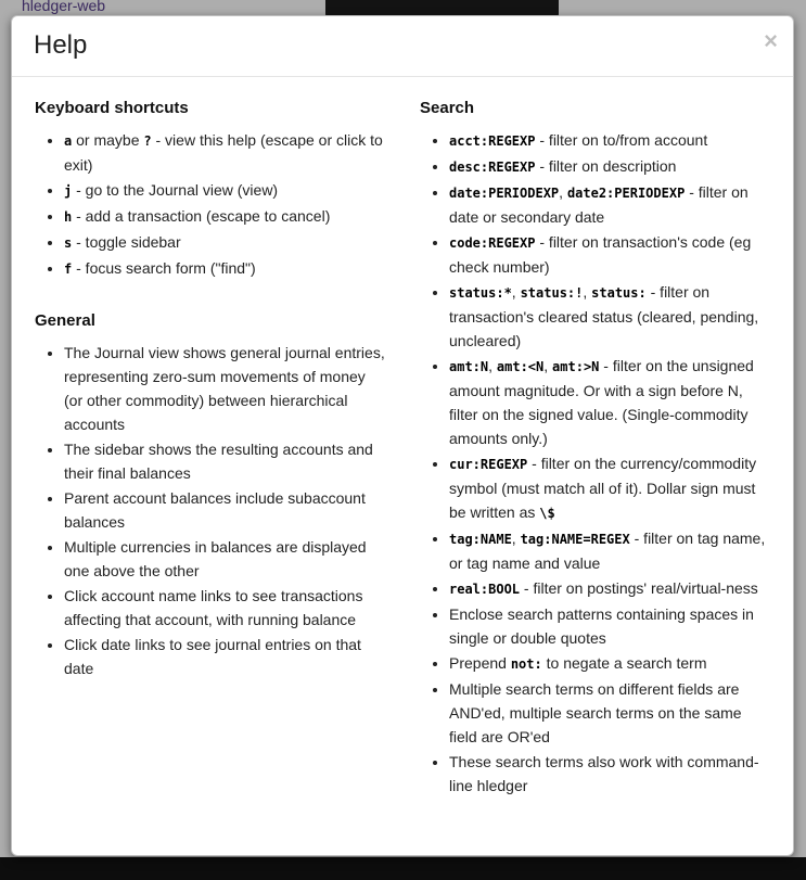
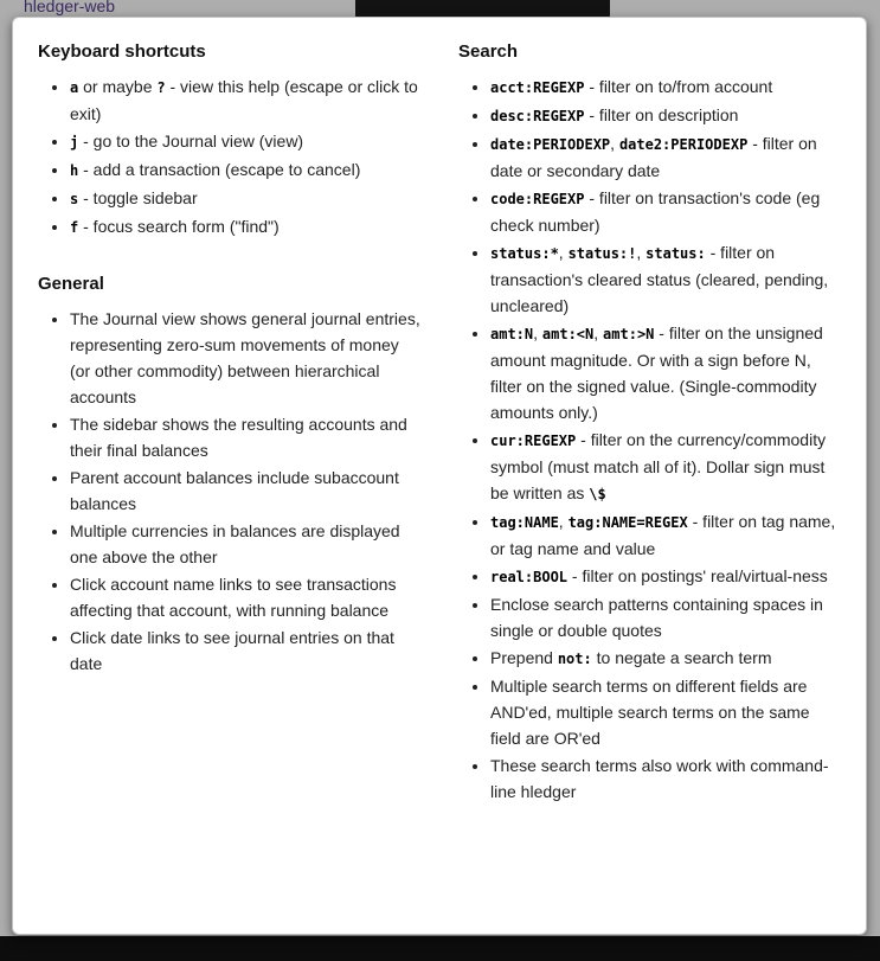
  hledger-web
- ×
- Help
  Keyboard shortcuts
  a or maybe ? - view this help (escape or click to exit)
  j - go to the Journal view (view)
  h - add a transaction (escape to cancel)
  s - toggle sidebar
  f - focus search form ("find")
  General
  The Journal view shows general journal entries, representing zero-sum movements of money (or other commodity) between hierarchical accounts
  The sidebar shows the resulting accounts and their final balances
  Parent account balances include subaccount balances
  Multiple currencies in balances are displayed one above the other
  Click account name links to see transactions affecting that account, with running balance
  Click date links to see journal entries on that date
  Search
  acct:REGEXP - filter on to/from account
  desc:REGEXP - filter on description
  date:PERIODEXP, date2:PERIODEXP - filter on date or secondary date
  code:REGEXP - filter on transaction's code (eg check number)
  status:*, status:!, status: - filter on transaction's cleared status (cleared, pending, uncleared)
  amt:N, amt:<N, amt:>N - filter on the unsigned amount magnitude. Or with a sign before N, filter on the signed value. (Single-commodity amounts only.)
  cur:REGEXP - filter on the currency/commodity symbol (must match all of it). Dollar sign must be written as \$
  tag:NAME, tag:NAME=REGEX - filter on tag name, or tag name and value
  real:BOOL - filter on postings' real/virtual-ness
  Enclose search patterns containing spaces in single or double quotes
  Prepend not: to negate a search term
  Multiple search terms on different fields are AND'ed, multiple search terms on the same field are OR'ed
  These search terms also work with command-line hledger
